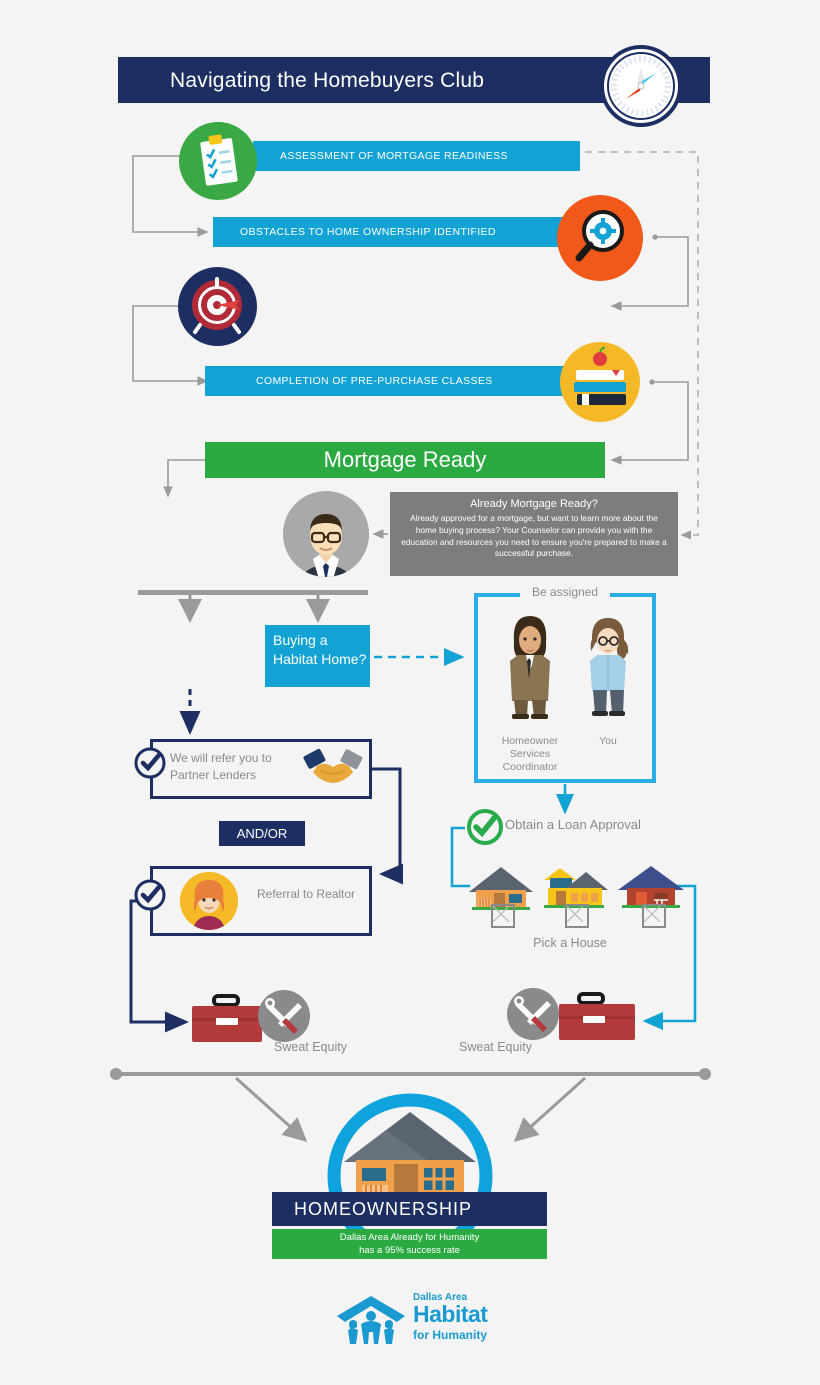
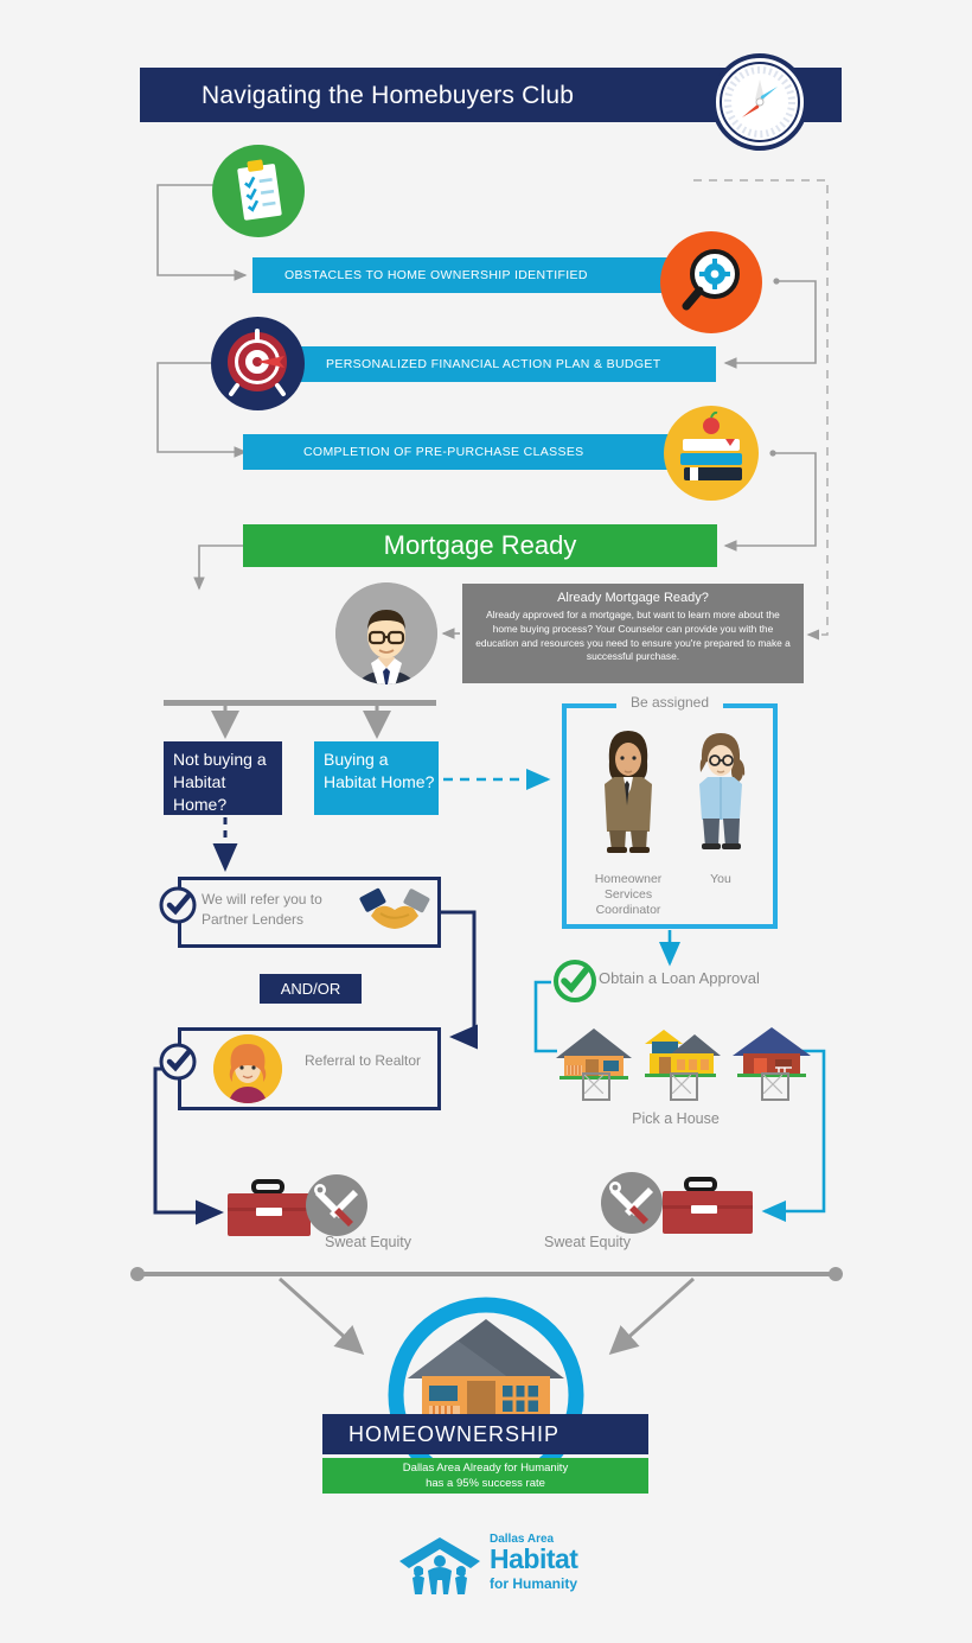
  Navigating the Homebuyers Club
- ASSESSMENT OF MORTGAGE READINESS
  OBSTACLES TO HOME OWNERSHIP IDENTIFIED
+ PERSONALIZED FINANCIAL ACTION PLAN & BUDGET
  COMPLETION OF PRE-PURCHASE CLASSES
  Mortgage Ready
  Already Mortgage Ready?
  Already approved for a mortgage, but want to learn more about the home buying process? Your Counselor can provide you with the education and resources you need to ensure you're prepared to make a successful purchase.
+ Not buying a Habitat Home?
  Buying a Habitat Home?
  We will refer you to Partner Lenders
  AND/OR
  Referral to Realtor
  Sweat Equity
  Be assigned
  Homeowner Services Coordinator
  You
  Obtain a Loan Approval
  Pick a House
  Sweat Equity
  HOMEOWNERSHIP
  Dallas Area Already for Humanity
  has a 95% success rate
  Dallas Area
  Habitat
  for Humanity
